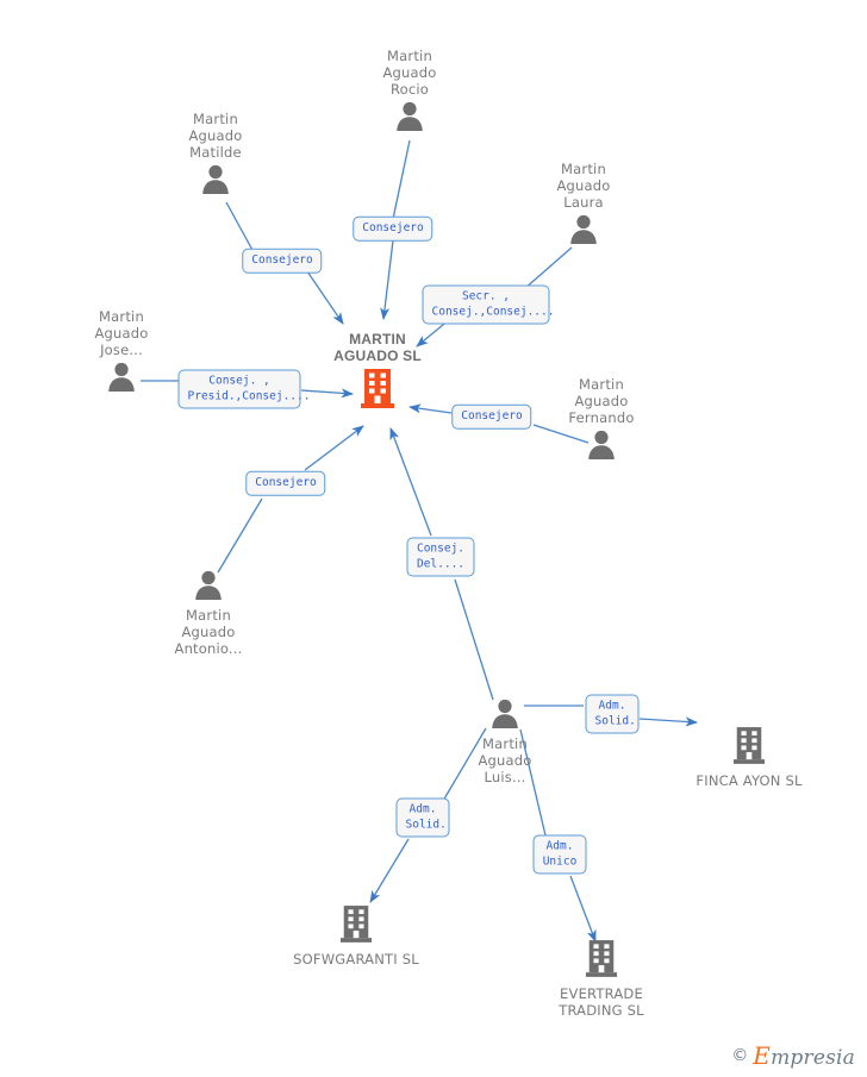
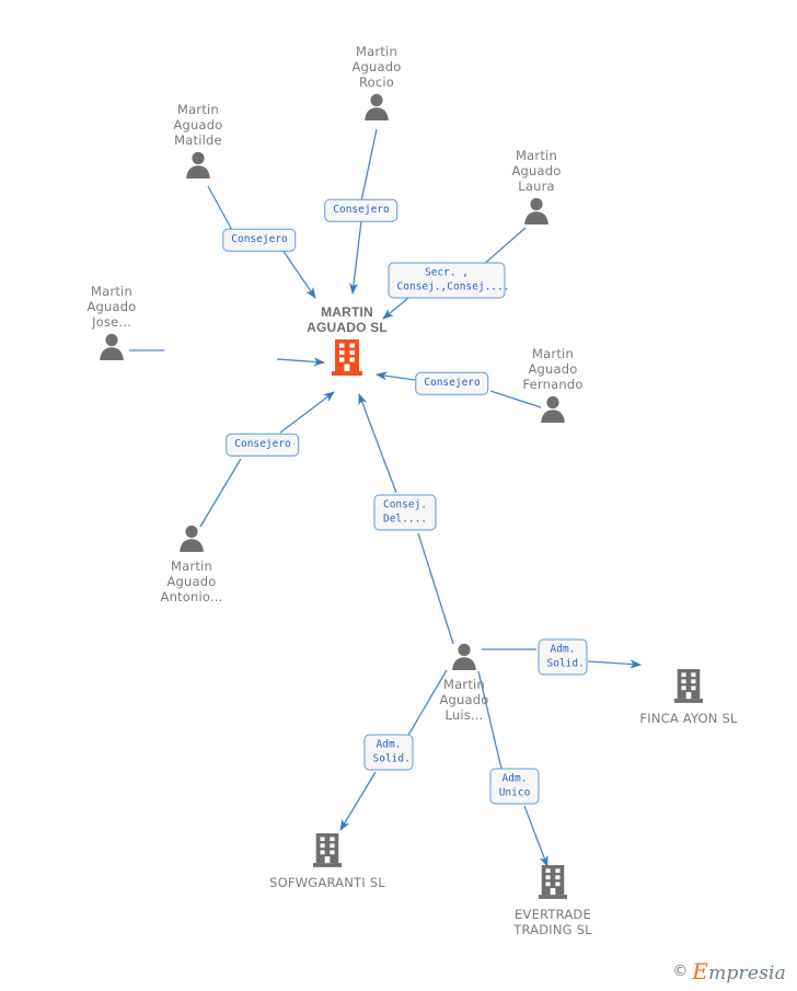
  MARTIN
  AGUADO SL
  Martin
  Aguado
  Rocio
  Martin
  Aguado
  Matilde
  Martin
  Aguado
  Laura
  Martin
  Aguado
  Jose...
  Martin
  Aguado
  Fernando
  Martin
  Aguado
  Antonio...
  Martin
  Aguado
  Luis...
  FINCA AYON SL
  SOFWGARANTI SL
  EVERTRADE
  TRADING SL
  Consejero
  Consejero
  Secr. ,
  Consej.,Consej....
- Consej. ,
- Presid.,Consej....
  Consejero
  Consejero
  Consej.
  Del....
  Adm.
  Solid.
  Adm.
  Solid.
  Adm.
  Unico
  ©
  Empresia
